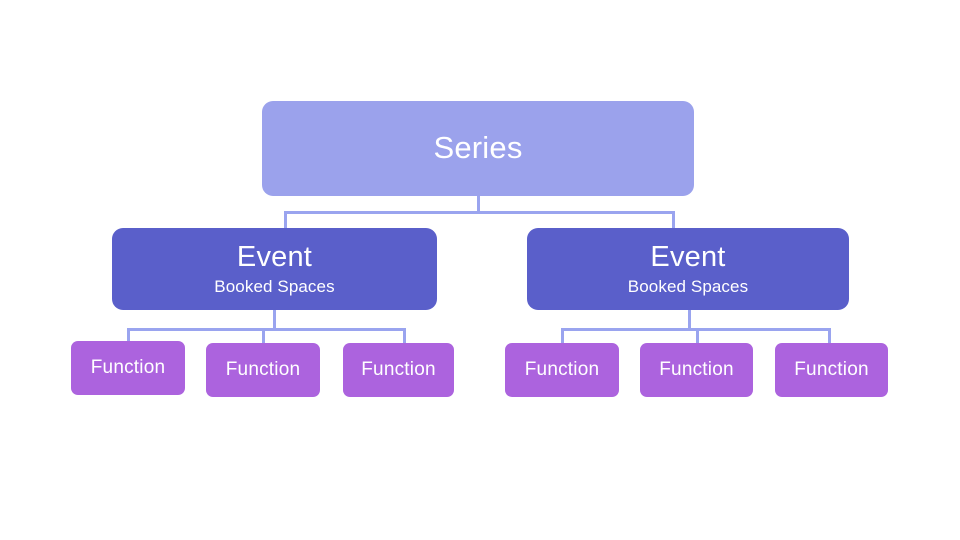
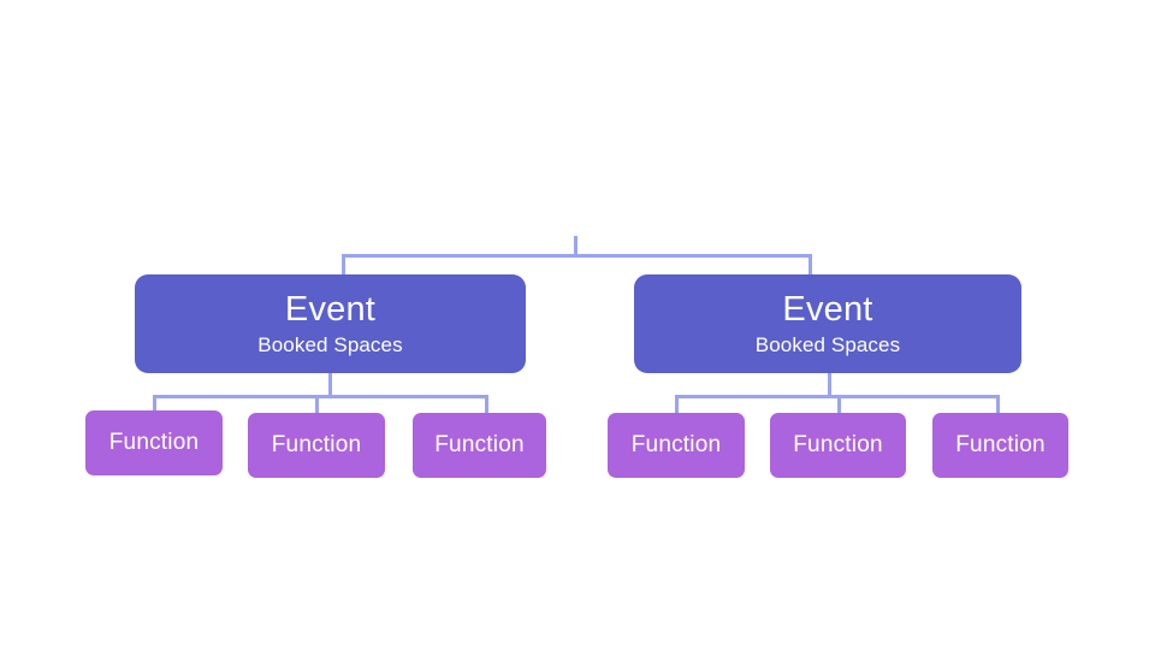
- Series
  Event
  Booked Spaces
  Event
  Booked Spaces
  Function
  Function
  Function
  Function
  Function
  Function
